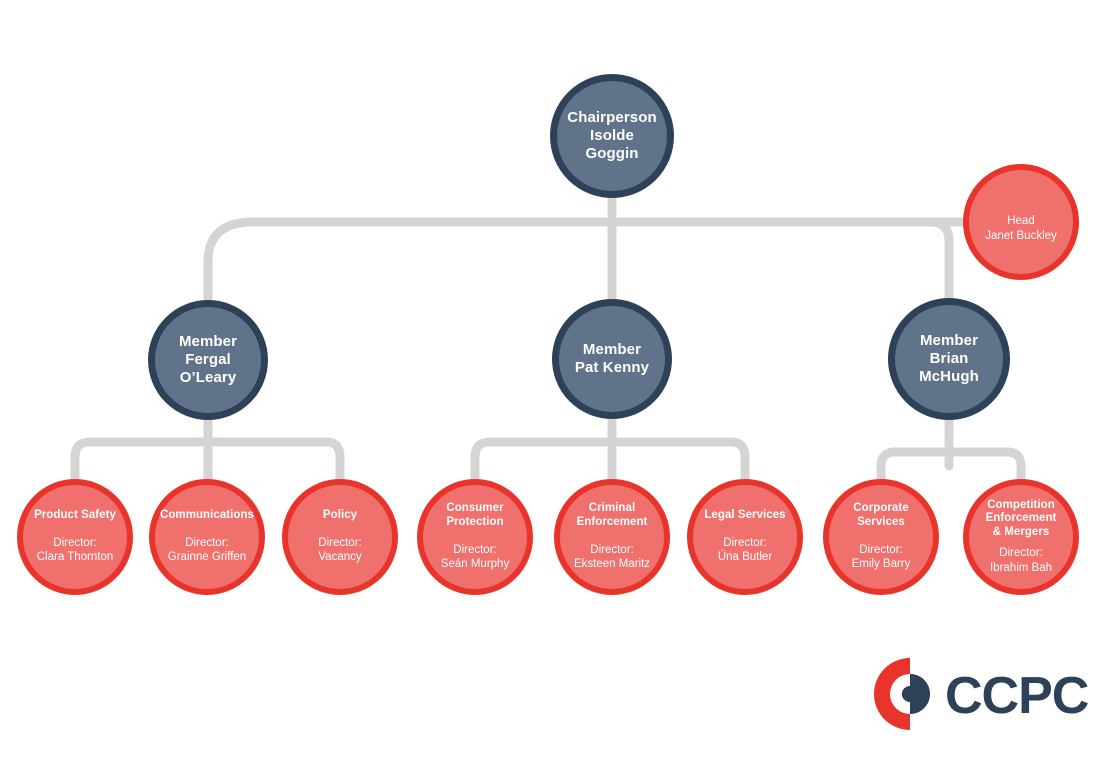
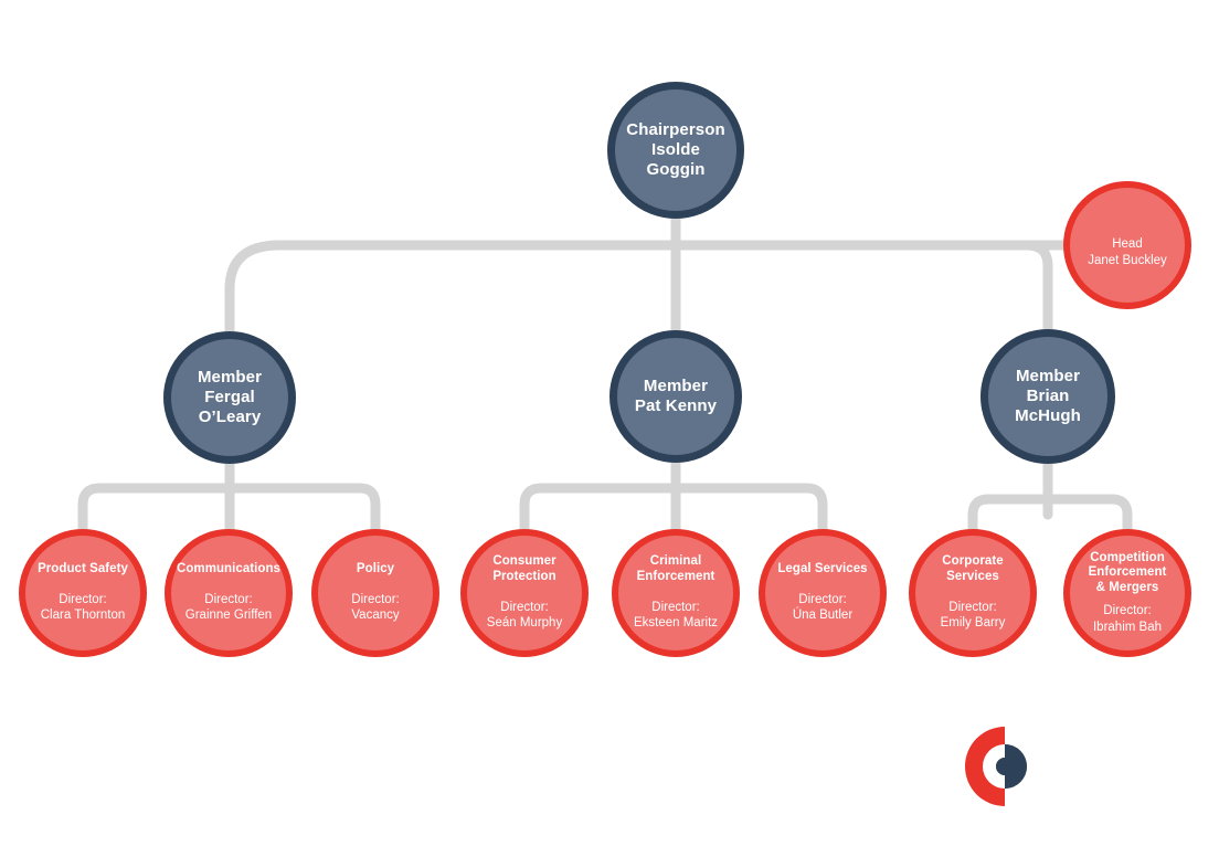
  Chairperson
  Isolde Goggin
  Head
  Janet Buckley
  Member
  Fergal O’Leary
  Member
  Pat Kenny
  Member
  Brian McHugh
  Product Safety
  Director:
  Clara Thornton
  Communications
  Director:
  Grainne Griffen
  Policy
  Director:
  Vacancy
  Consumer
  Protection
  Director:
  Seán Murphy
  Criminal
  Enforcement
  Director:
  Eksteen Maritz
  Legal Services
  Director:
  Úna Butler
  Corporate
  Services
  Director:
  Emily Barry
  Competition
  Enforcement
  & Mergers
  Director:
  Ibrahim Bah
- CCPC
